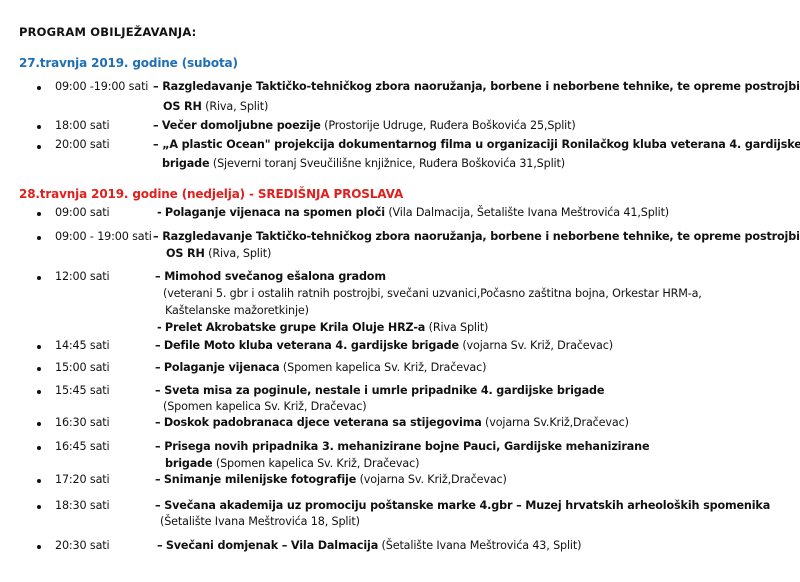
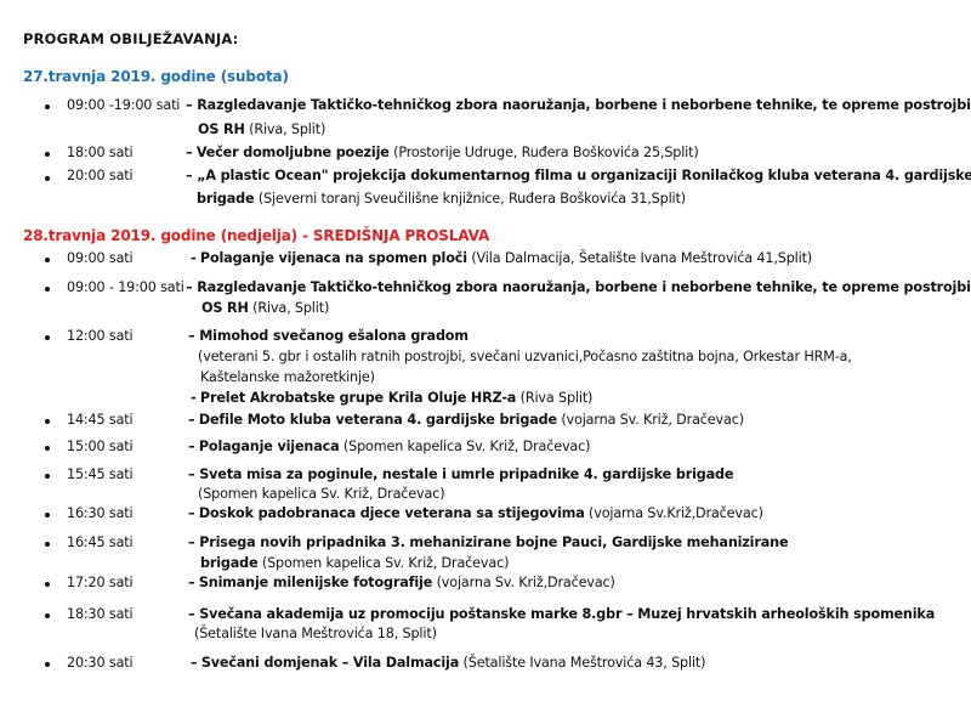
  PROGRAM OBILJEŽAVANJA:
  27.travnja 2019. godine (subota)
  09:00 -19:00 sati
  – Razgledavanje Taktičko-tehničkog zbora naoružanja, borbene i neborbene tehnike, te opreme postrojbi
  OS RH (Riva, Split)
  18:00 sati
  – Večer domoljubne poezije (Prostorije Udruge, Ruđera Boškovića 25,Split)
  20:00 sati
  – „A plastic Ocean" projekcija dokumentarnog filma u organizaciji Ronilačkog kluba veterana 4. gardijske
  brigade (Sjeverni toranj Sveučilišne knjižnice, Ruđera Boškovića 31,Split)
  28.travnja 2019. godine (nedjelja) - SREDIŠNJA PROSLAVA
  09:00 sati
  - Polaganje vijenaca na spomen ploči (Vila Dalmacija, Šetalište Ivana Meštrovića 41,Split)
  09:00 - 19:00 sati
  – Razgledavanje Taktičko-tehničkog zbora naoružanja, borbene i neborbene tehnike, te opreme postrojbi
  OS RH (Riva, Split)
  12:00 sati
  – Mimohod svečanog ešalona gradom
  (veterani 5. gbr i ostalih ratnih postrojbi, svečani uzvanici,Počasno zaštitna bojna, Orkestar HRM-a,
  Kaštelanske mažoretkinje)
  - Prelet Akrobatske grupe Krila Oluje HRZ-a (Riva Split)
  14:45 sati
  – Defile Moto kluba veterana 4. gardijske brigade (vojarna Sv. Križ, Dračevac)
  15:00 sati
  – Polaganje vijenaca (Spomen kapelica Sv. Križ, Dračevac)
  15:45 sati
  – Sveta misa za poginule, nestale i umrle pripadnike 4. gardijske brigade
  (Spomen kapelica Sv. Križ, Dračevac)
  16:30 sati
  – Doskok padobranaca djece veterana sa stijegovima (vojarna Sv.Križ,Dračevac)
  16:45 sati
  – Prisega novih pripadnika 3. mehanizirane bojne Pauci, Gardijske mehanizirane
  brigade (Spomen kapelica Sv. Križ, Dračevac)
  17:20 sati
  – Snimanje milenijske fotografije (vojarna Sv. Križ,Dračevac)
  18:30 sati
- – Svečana akademija uz promociju poštanske marke 4.gbr – Muzej hrvatskih arheoloških spomenika
+ – Svečana akademija uz promociju poštanske marke 8.gbr – Muzej hrvatskih arheoloških spomenika
  (Šetalište Ivana Meštrovića 18, Split)
  20:30 sati
  – Svečani domjenak – Vila Dalmacija (Šetalište Ivana Meštrovića 43, Split)
